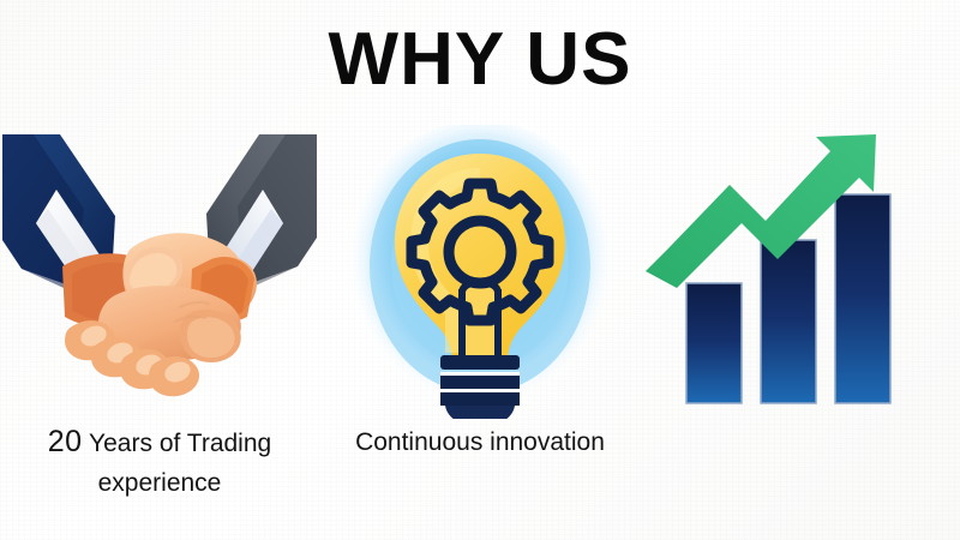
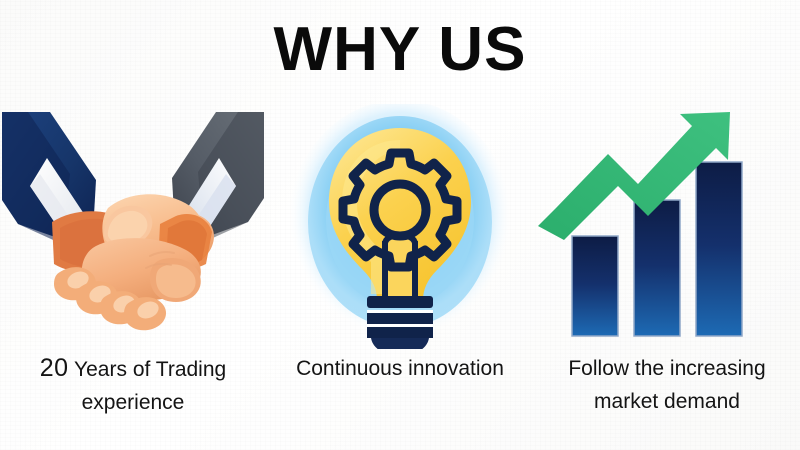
  WHY US
  20 Years of Trading experience
  Continuous innovation
+ Follow the increasing market demand
